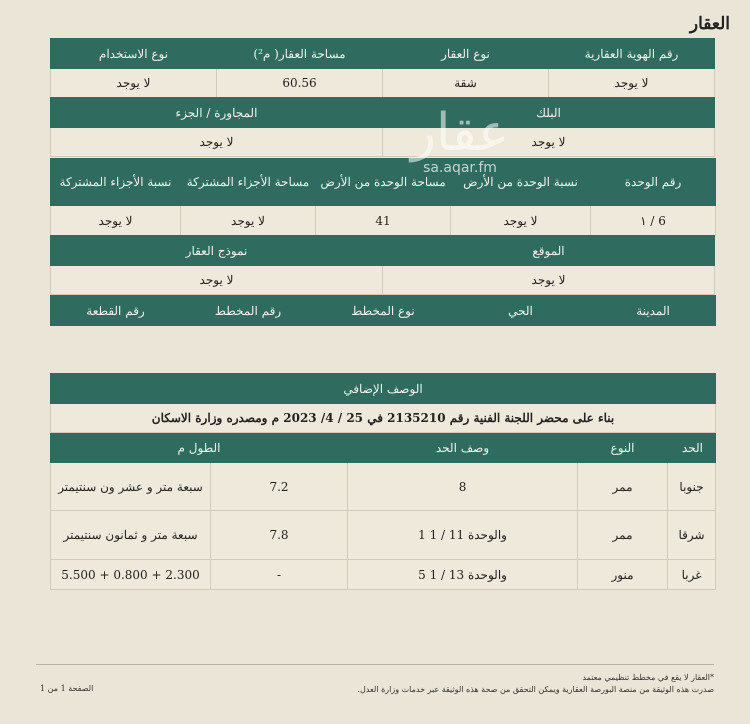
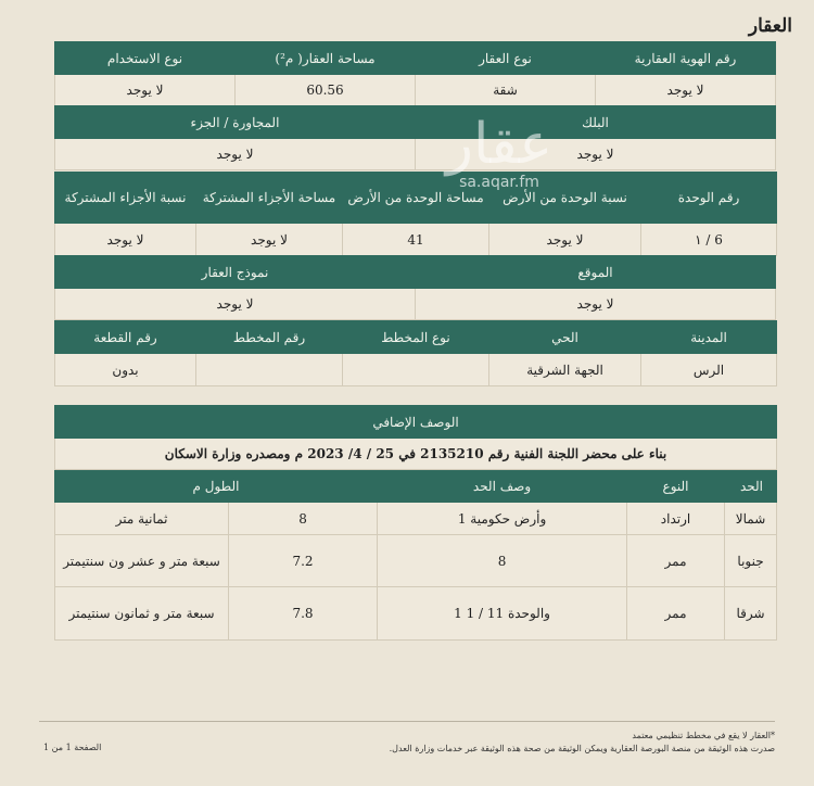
  العقار
  رقم الهوية العقارية	نوع العقار	مساحة العقار( م²)	نوع الاستخدام
  لا يوجد	شقة	60.56	لا يوجد
  البلك	المجاورة / الجزء
  لا يوجد	لا يوجد
  رقم الوحدة	نسبة الوحدة من الأرض	مساحة الوحدة من الأرض	مساحة الأجزاء المشتركة	نسبة الأجزاء المشتركة
  6 / ١	لا يوجد	41	لا يوجد	لا يوجد
  الموقع	نموذج العقار
  لا يوجد	لا يوجد
  المدينة	الحي	نوع المخطط	رقم المخطط	رقم القطعة
+ الرس	الجهة الشرقية			بدون
  الوصف الإضافي
  بناء على محضر اللجنة الفنية رقم 2135210 في 25 / 4/ 2023 م ومصدره وزارة الاسكان
  الحد	النوع	وصف الحد	الطول م
+ شمالا	ارتداد	وأرض حكومية 1	8	ثمانية متر
  جنوبا	ممر	8	7.2	سبعة متر و عشر ون سنتيمتر
  شرقا	ممر	والوحدة 11 / 1 1	7.8	سبعة متر و ثمانون سنتيمتر
- غربا	منور	والوحدة 13 / 1 5	-	2.300 + 0.800 + 5.500
  عقار
  sa.aqar.fm
  *العقار لا يقع في مخطط تنظيمي معتمد
- صدرت هذه الوثيقة من منصة البورصة العقارية ويمكن التحقق من صحة هذه الوثيقة عبر خدمات وزارة العدل.
+ صدرت هذه الوثيقة من منصة البورصة العقارية ويمكن الوثيقة من صحة هذه الوثيقة عبر خدمات وزارة العدل.
  الصفحة 1 من 1
